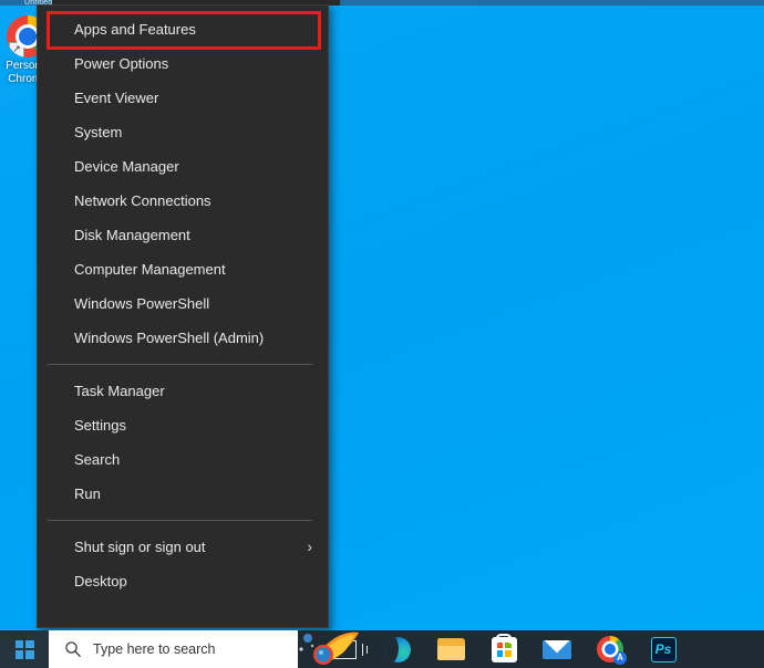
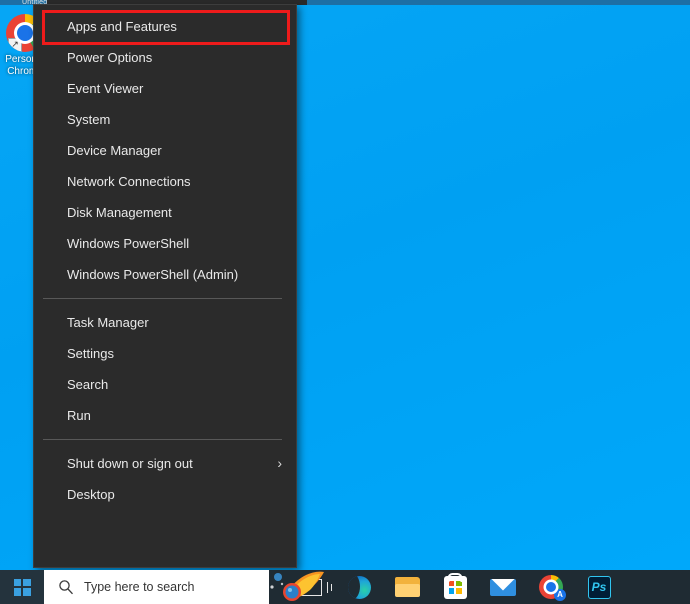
  ↗
  Apps and Features
  Power Options
  Event Viewer
  System
  Device Manager
  Network Connections
  Disk Management
- Computer Management
  Windows PowerShell
  Windows PowerShell (Admin)
  Task Manager
  Settings
  Search
  Run
- Shut sign or sign out
+ Shut down or sign out
  ›
  Desktop
  Type here to search
  A
  Ps
